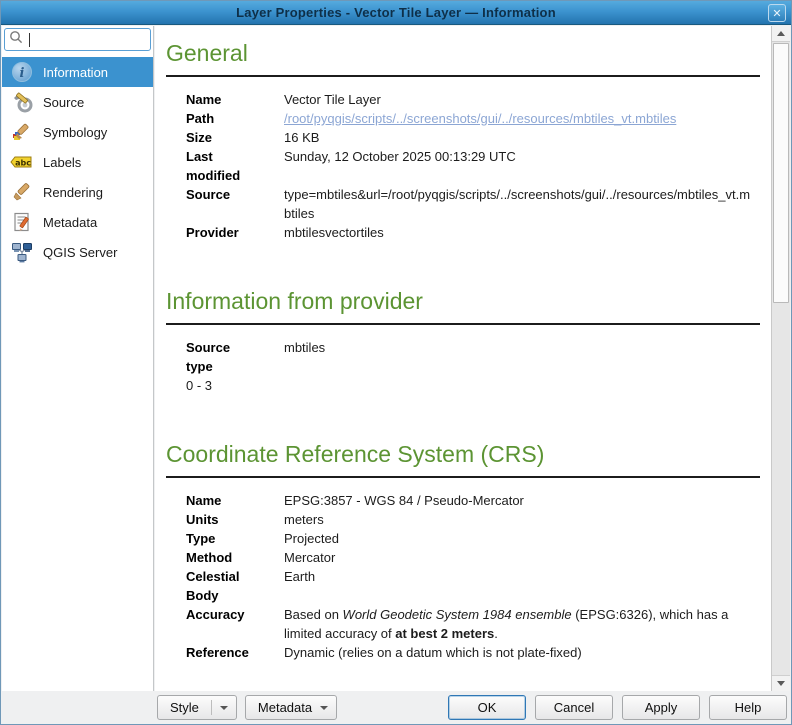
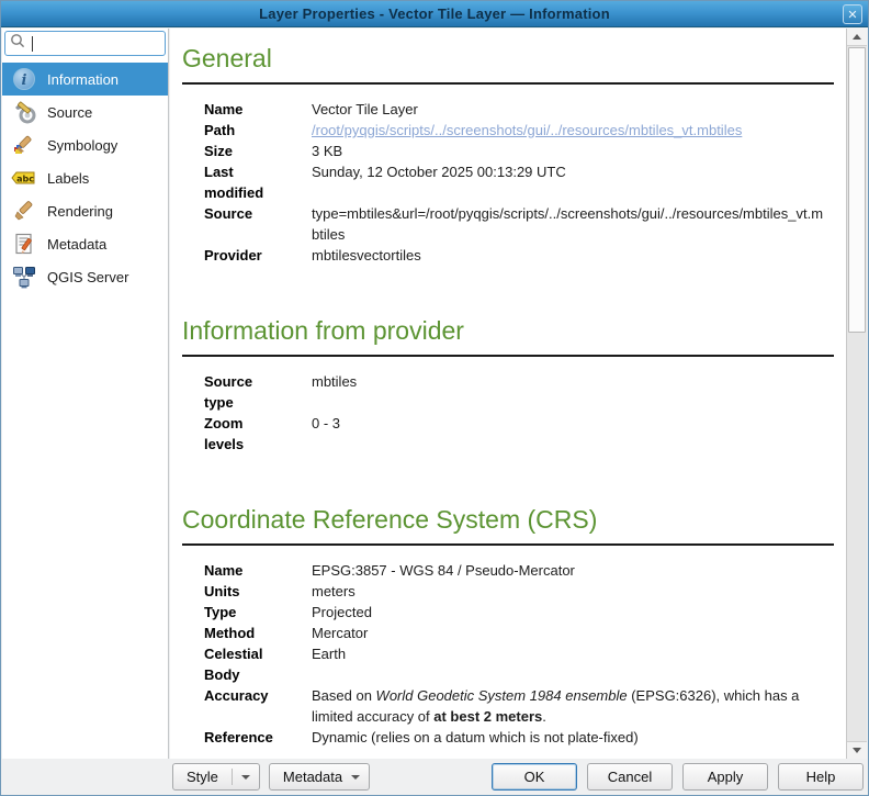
  Layer Properties - Vector Tile Layer — Information
  ✕
  i
  Information
  Source
  Symbology
  abc
  Labels
  Rendering
  Metadata
  QGIS Server
  General
  Name
  Vector Tile Layer
  Path
  /root/pyqgis/scripts/../screenshots/gui/../resources/mbtiles_vt.mbtiles
  Size
- 16 KB
+ 3 KB
  Last modified
  Sunday, 12 October 2025 00:13:29 UTC
  Source
  type=mbtiles&url=/root/pyqgis/scripts/../screenshots/gui/../resources/mbtiles_vt.mbtiles
  Provider
  mbtilesvectortiles
  Information from provider
  Source type
  mbtiles
+ Zoom levels
  0 - 3
  Coordinate Reference System (CRS)
  Name
  EPSG:3857 - WGS 84 / Pseudo-Mercator
  Units
  meters
  Type
  Projected
  Method
  Mercator
  Celestial Body
  Earth
  Accuracy
  Based on World Geodetic System 1984 ensemble (EPSG:6326), which has a limited accuracy of at best 2 meters.
  Reference
  Dynamic (relies on a datum which is not plate-fixed)
  Style
  Metadata
  OK
  Cancel
  Apply
  Help
